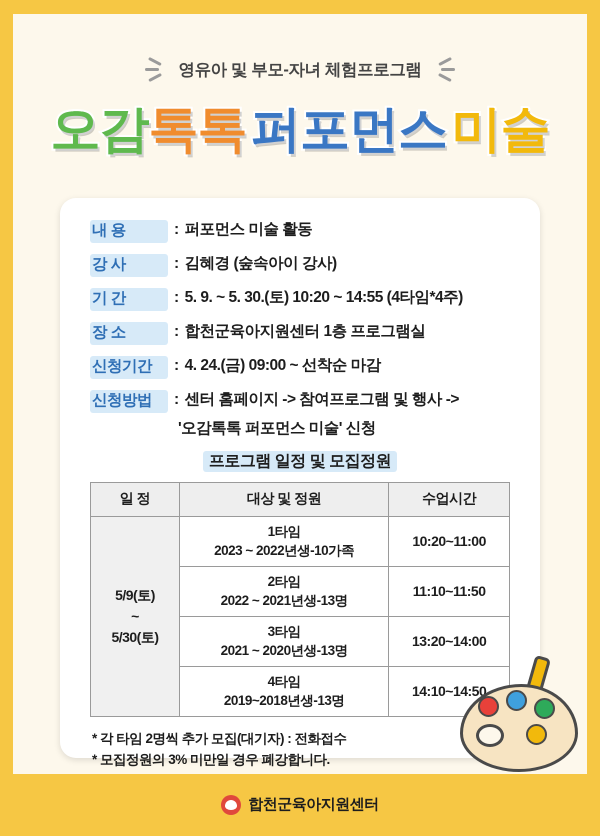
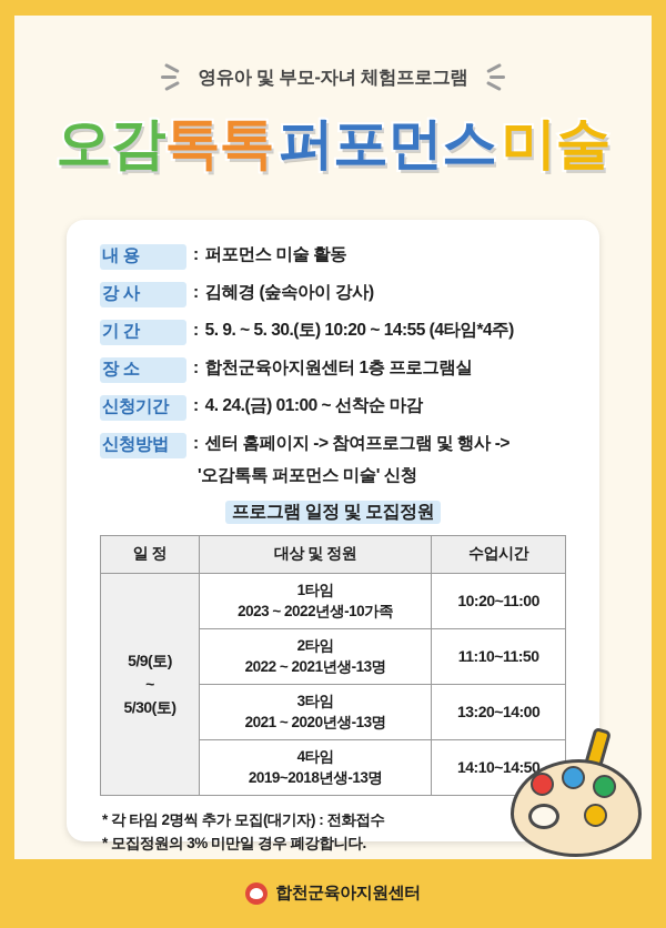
  영유아 및 부모-자녀 체험프로그램
  오감톡톡 퍼포먼스 미술
  내 용
  :
  퍼포먼스 미술 활동
  강 사
  :
  김혜경 (숲속아이 강사)
  기 간
  :
  5. 9. ~ 5. 30.(토) 10:20 ~ 14:55 (4타임*4주)
  장 소
  :
  합천군육아지원센터 1층 프로그램실
  신청기간
  :
- 4. 24.(금) 09:00 ~ 선착순 마감
+ 4. 24.(금) 01:00 ~ 선착순 마감
  신청방법
  :
  센터 홈페이지 -> 참여프로그램 및 행사 ->
  '오감톡톡 퍼포먼스 미술' 신청
  프로그램 일정 및 모집정원
  일 정	대상 및 정원	수업시간
  5/9(토)~5/30(토)	1타임2023 ~ 2022년생-10가족	10:20~11:00
  2타임2022 ~ 2021년생-13명	11:10~11:50
  3타임2021 ~ 2020년생-13명	13:20~14:00
  4타임2019~2018년생-13명	14:10~14:50
  * 각 타임 2명씩 추가 모집(대기자) : 전화접수
  * 모집정원의 3% 미만일 경우 폐강합니다.
  합천군육아지원센터
